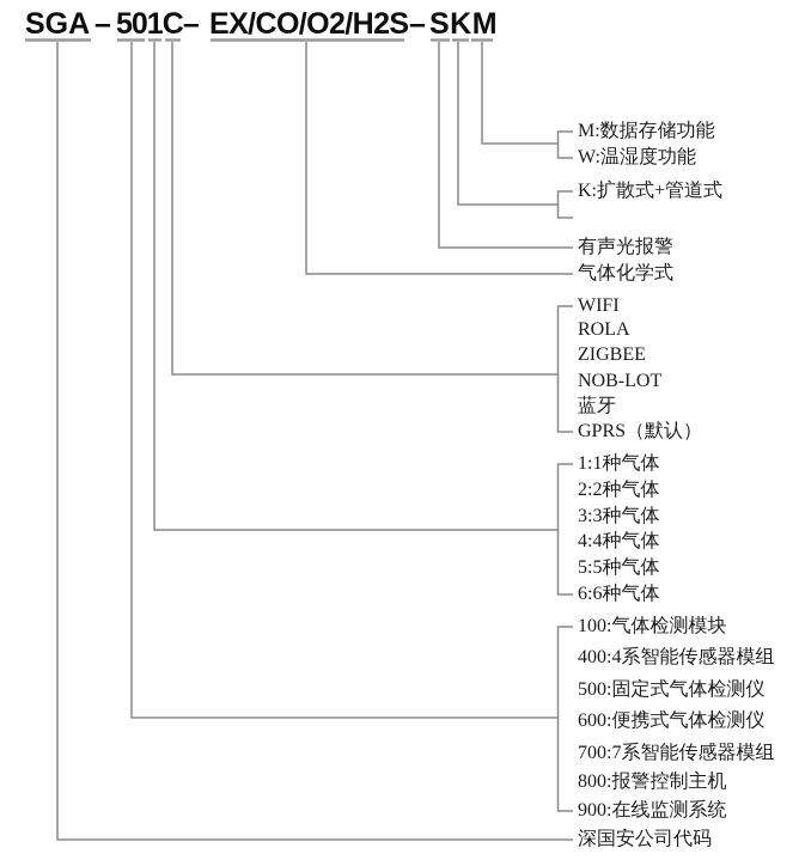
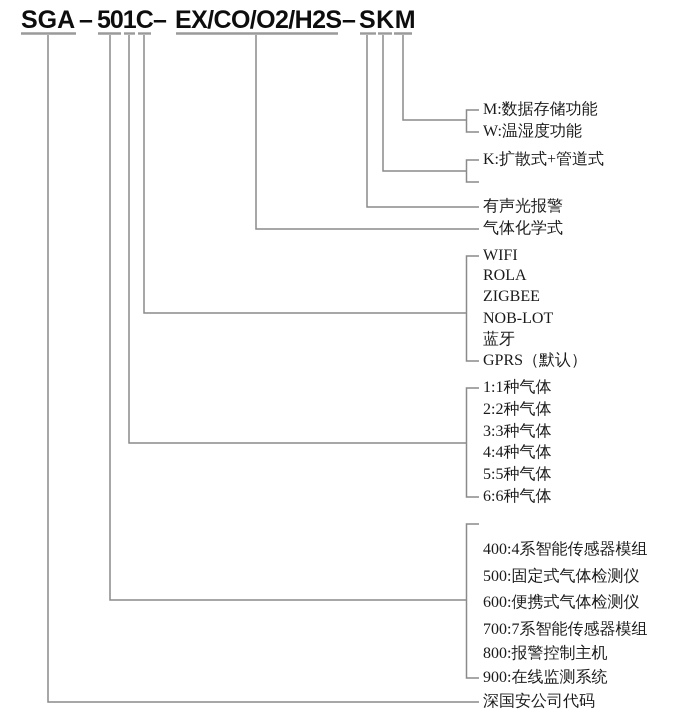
  SGA
  –
  501C
  –
  EX/CO/O2/H2S
  –
  SKM
  M:数据存储功能
  W:温湿度功能
  K:扩散式+管道式
  有声光报警
  气体化学式
  WIFI
  ROLA
  ZIGBEE
  NOB-LOT
  蓝牙
  GPRS（默认）
  1:1种气体
  2:2种气体
  3:3种气体
  4:4种气体
  5:5种气体
  6:6种气体
- 100:气体检测模块
  400:4系智能传感器模组
  500:固定式气体检测仪
  600:便携式气体检测仪
  700:7系智能传感器模组
  800:报警控制主机
  900:在线监测系统
  深国安公司代码
